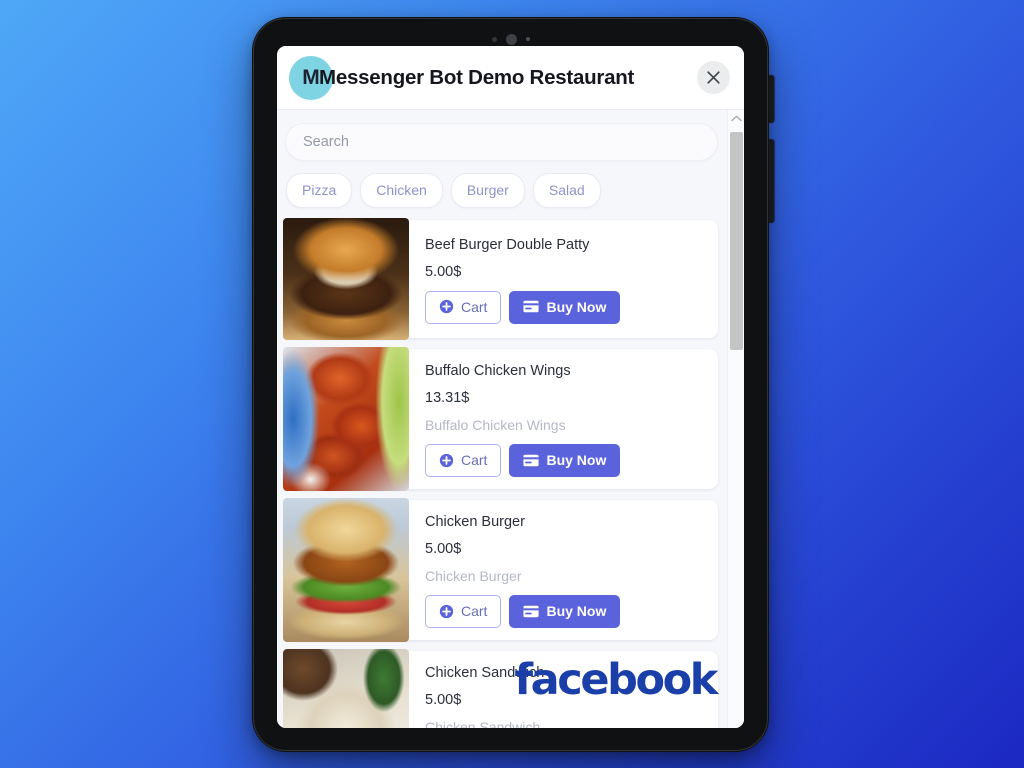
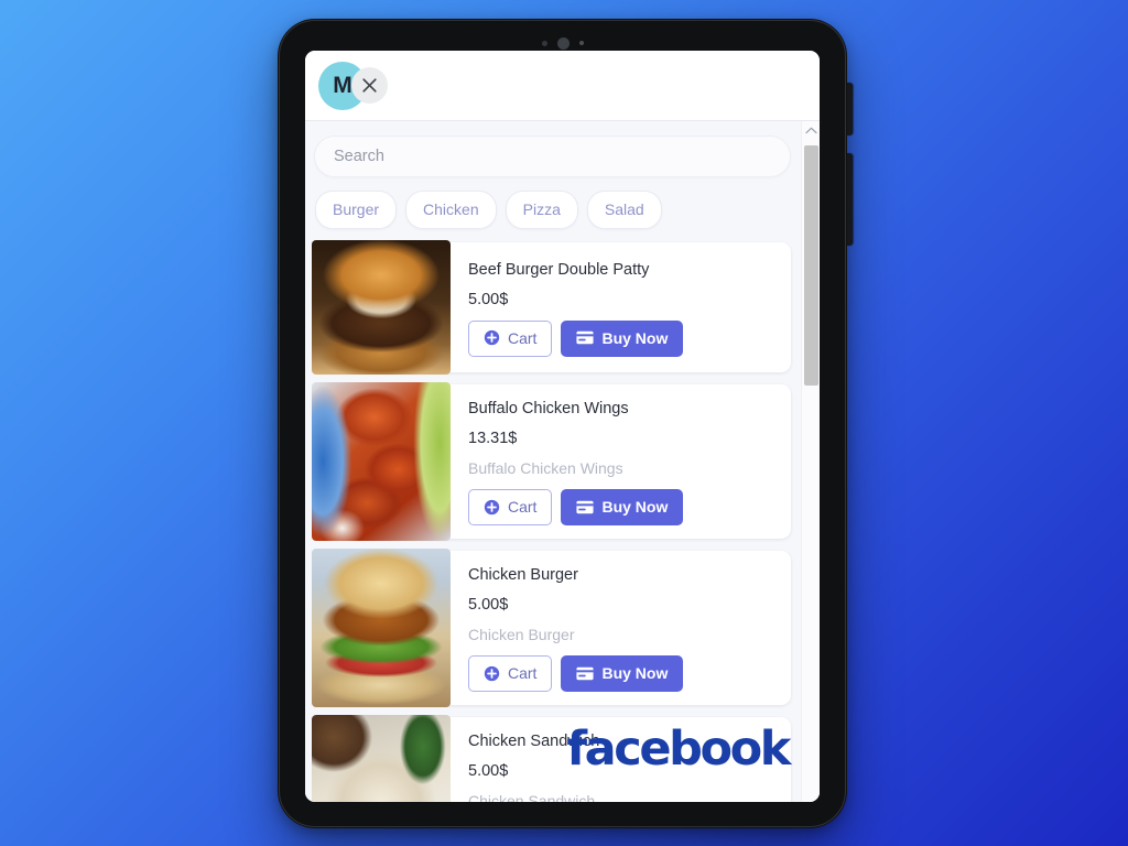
  M
- Messenger Bot Demo Restaurant
  Search
- Pizza
+ Burger
  Chicken
- Burger
+ Pizza
  Salad
  Beef Burger Double Patty
  5.00$
  Cart
  Buy Now
  Buffalo Chicken Wings
  13.31$
  Buffalo Chicken Wings
  Cart
  Buy Now
  Chicken Burger
  5.00$
  Chicken Burger
  Cart
  Buy Now
  Chicken Sandwich
  5.00$
  Chicken Sandwich
  facebook
